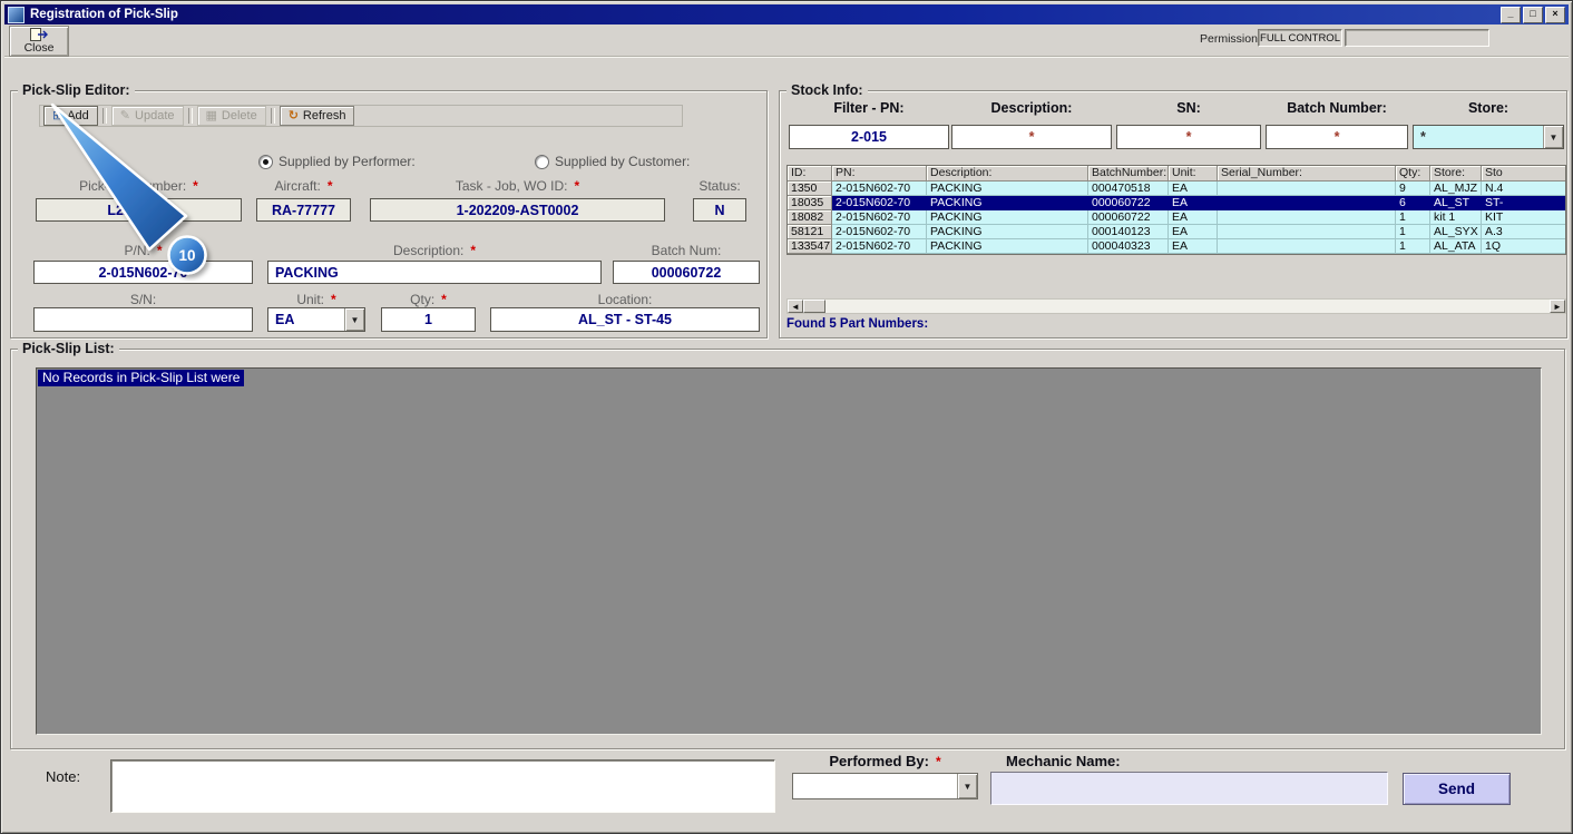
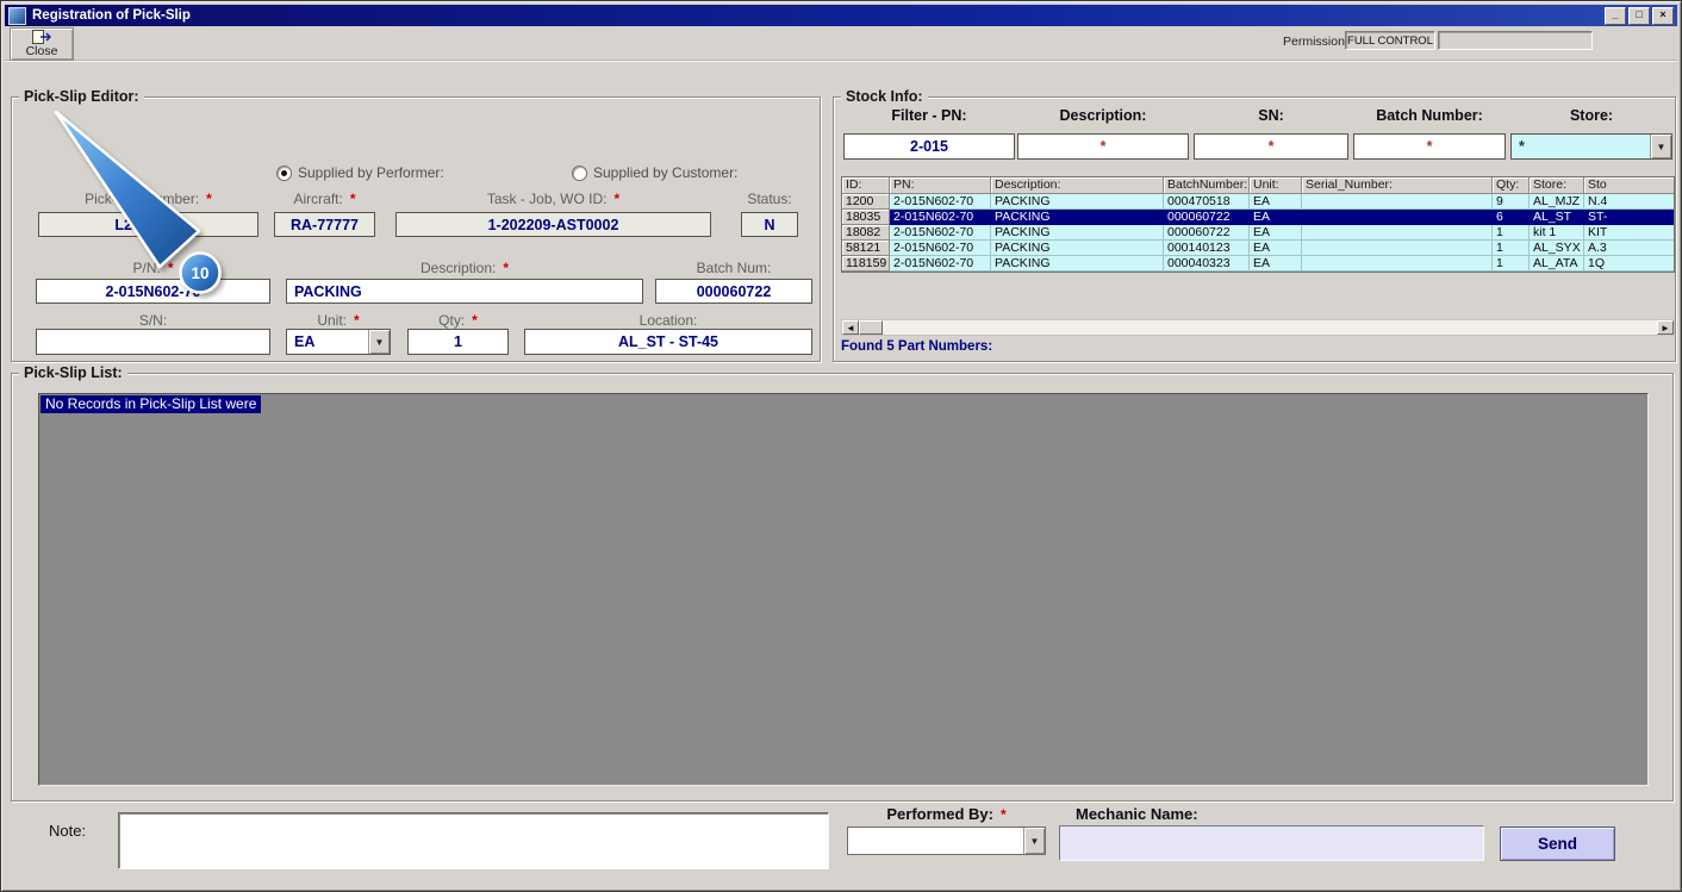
  Registration of Pick-Slip
  _
  □
  ×
  Close
  Permission
  FULL CONTROL
  Pick-Slip Editor:
- ⊞
- Add
- ✎
- Update
- ▦
- Delete
- ↻
- Refresh
  Supplied by Performer:
  Supplied by Customer:
  *
  Aircraft:
  *
  Task - Job, WO ID:
  *
  Status:
  RA-77777
  1-202209-AST0002
  N
  P/N:
  *
  Description:
  *
  Batch Num:
  2-015N602-7
  PACKING
  000060722
  S/N:
  Unit:
  *
  Qty:
  *
  Location:
  EA
  ▼
  1
  AL_ST - ST-45
  Stock Info:
  Filter - PN:
  Description:
  SN:
  Batch Number:
  Store:
  2-015
  *
  *
  *
  *
  ▼
  ID:
  PN:
  Description:
  BatchNumber:
  Unit:
  Serial_Number:
  Qty:
  Store:
  Sto
- 1350
+ 1200
  2-015N602-70
  PACKING
  000470518
  EA
  9
  AL_MJZ
  N.4
  18035
  2-015N602-70
  PACKING
  000060722
  EA
  6
  AL_ST
  ST-
  18082
  2-015N602-70
  PACKING
  000060722
  EA
  1
  kit 1
  KIT
  58121
  2-015N602-70
  PACKING
  000140123
  EA
  1
  AL_SYX
  A.3
- 133547
+ 118159
  2-015N602-70
  PACKING
  000040323
  EA
  1
  AL_ATA
  1Q
  ◄
  ►
  Found 5 Part Numbers:
  Pick-Slip List:
  No Records in Pick-Slip List were
  Note:
  Performed By:
  *
  ▼
  Mechanic Name:
  Send
  10
